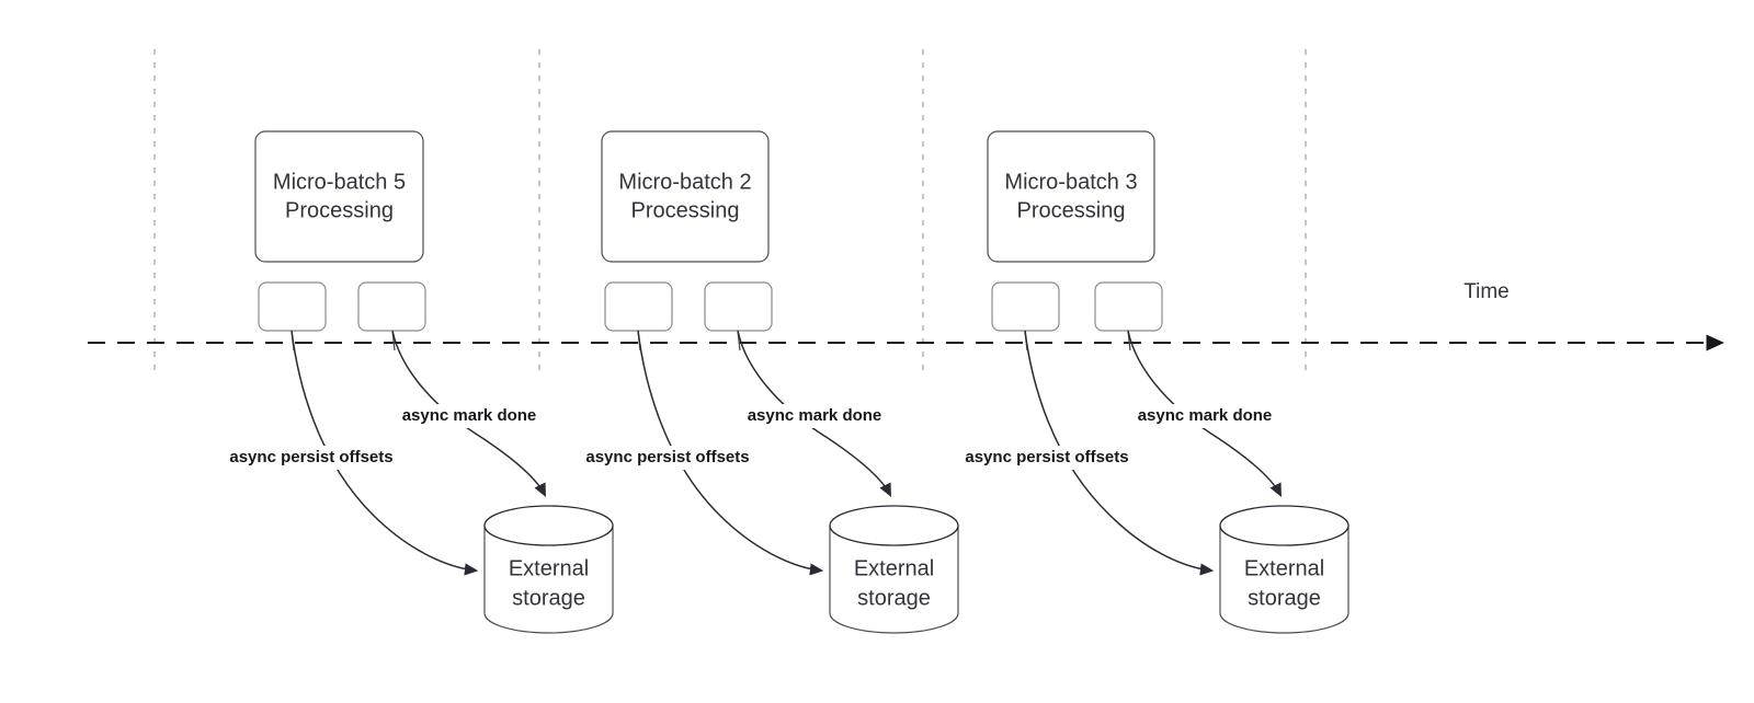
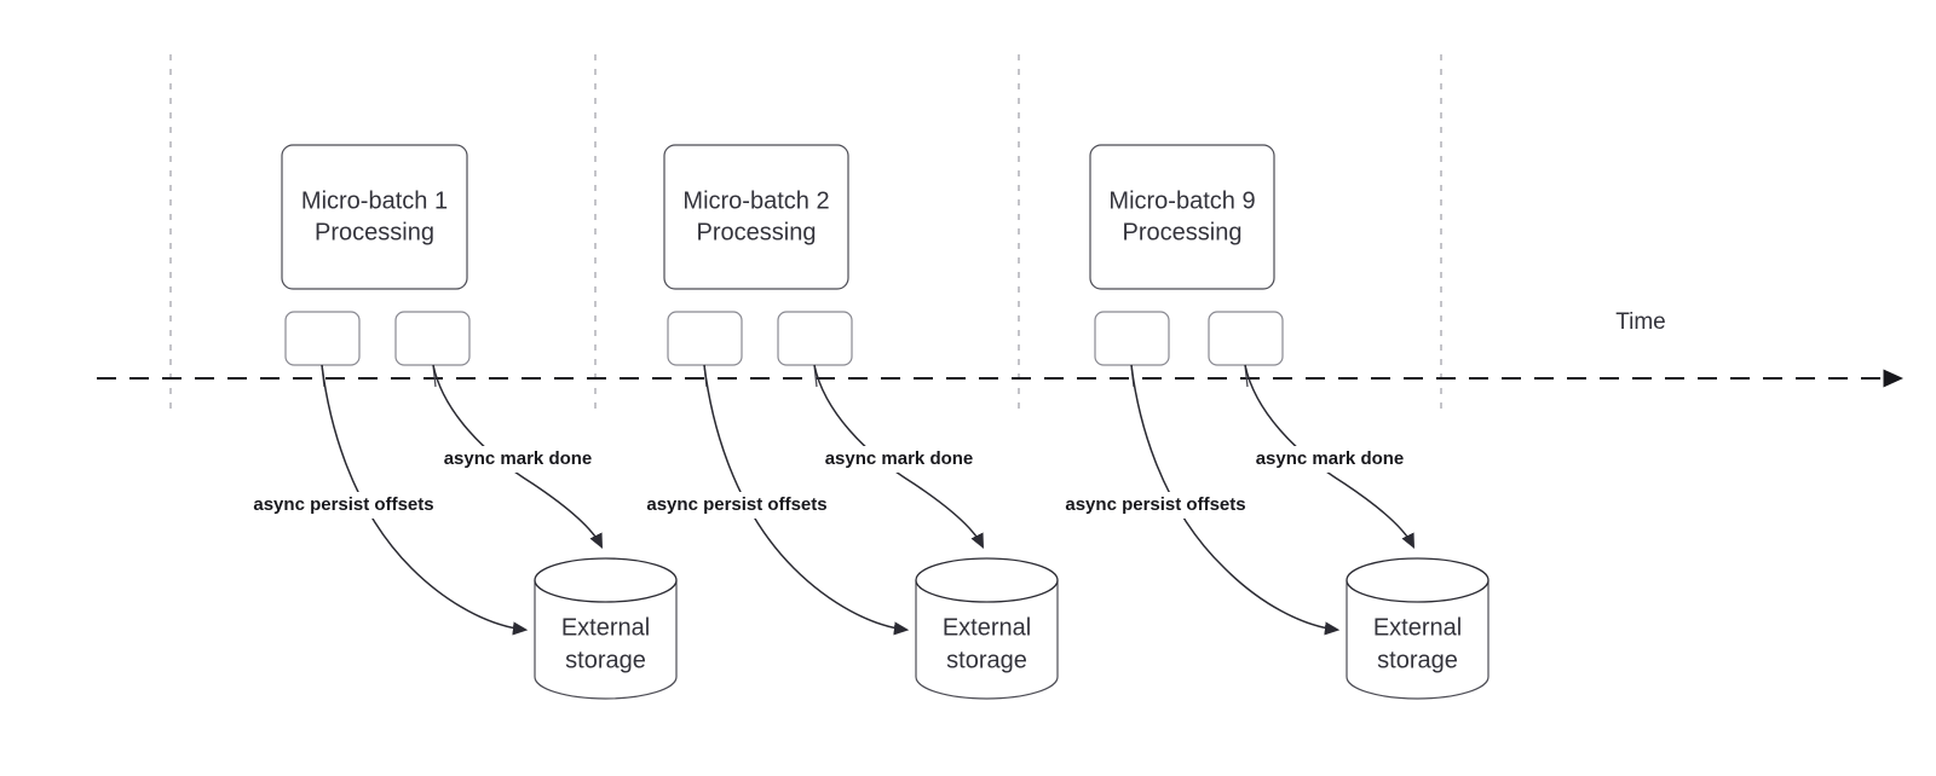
  Time
- Micro-batch 5
+ Micro-batch 1
  Processing
  async mark done
  async persist offsets
  External
  storage
  Micro-batch 2
  Processing
  async mark done
  async persist offsets
  External
  storage
- Micro-batch 3
+ Micro-batch 9
  Processing
  async mark done
  async persist offsets
  External
  storage
